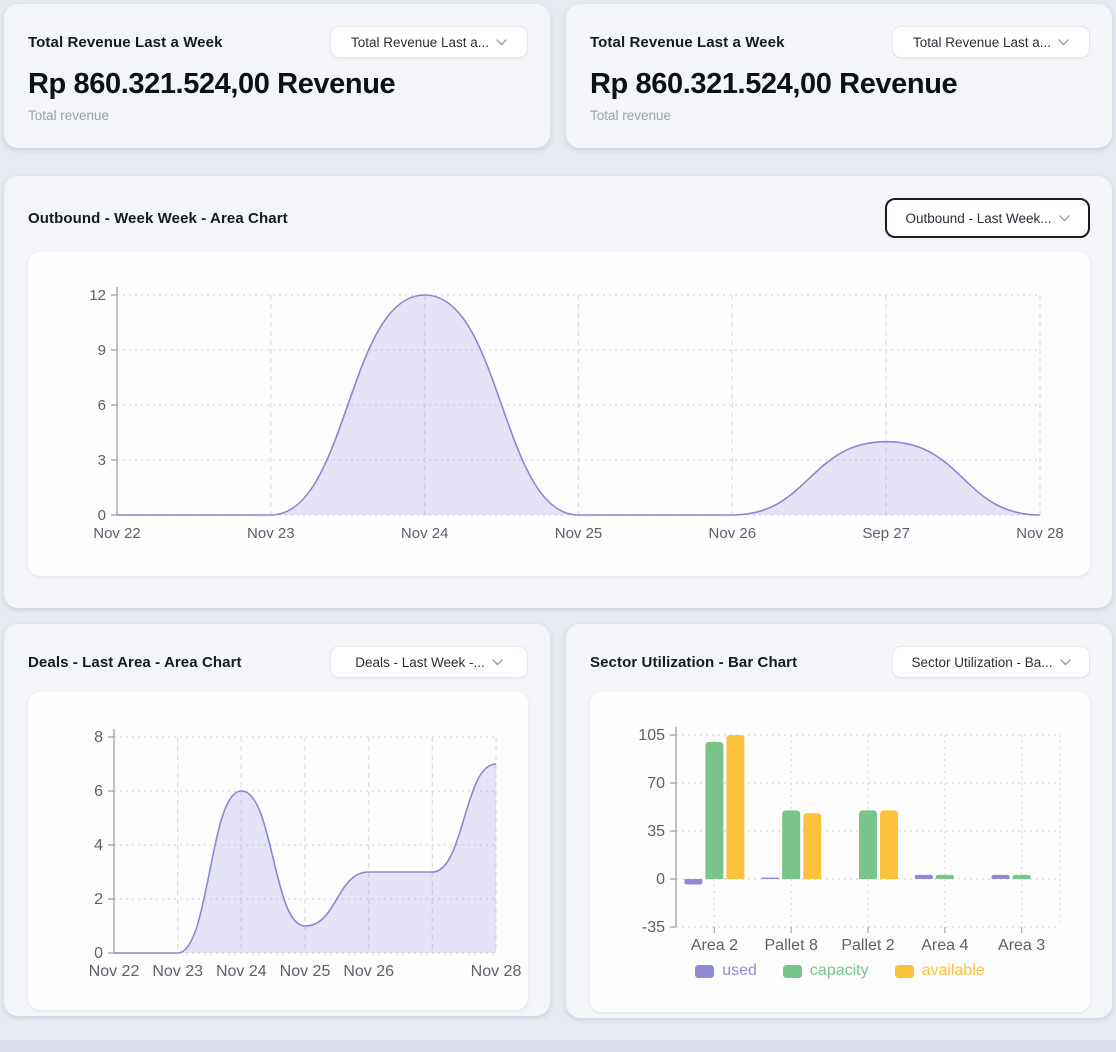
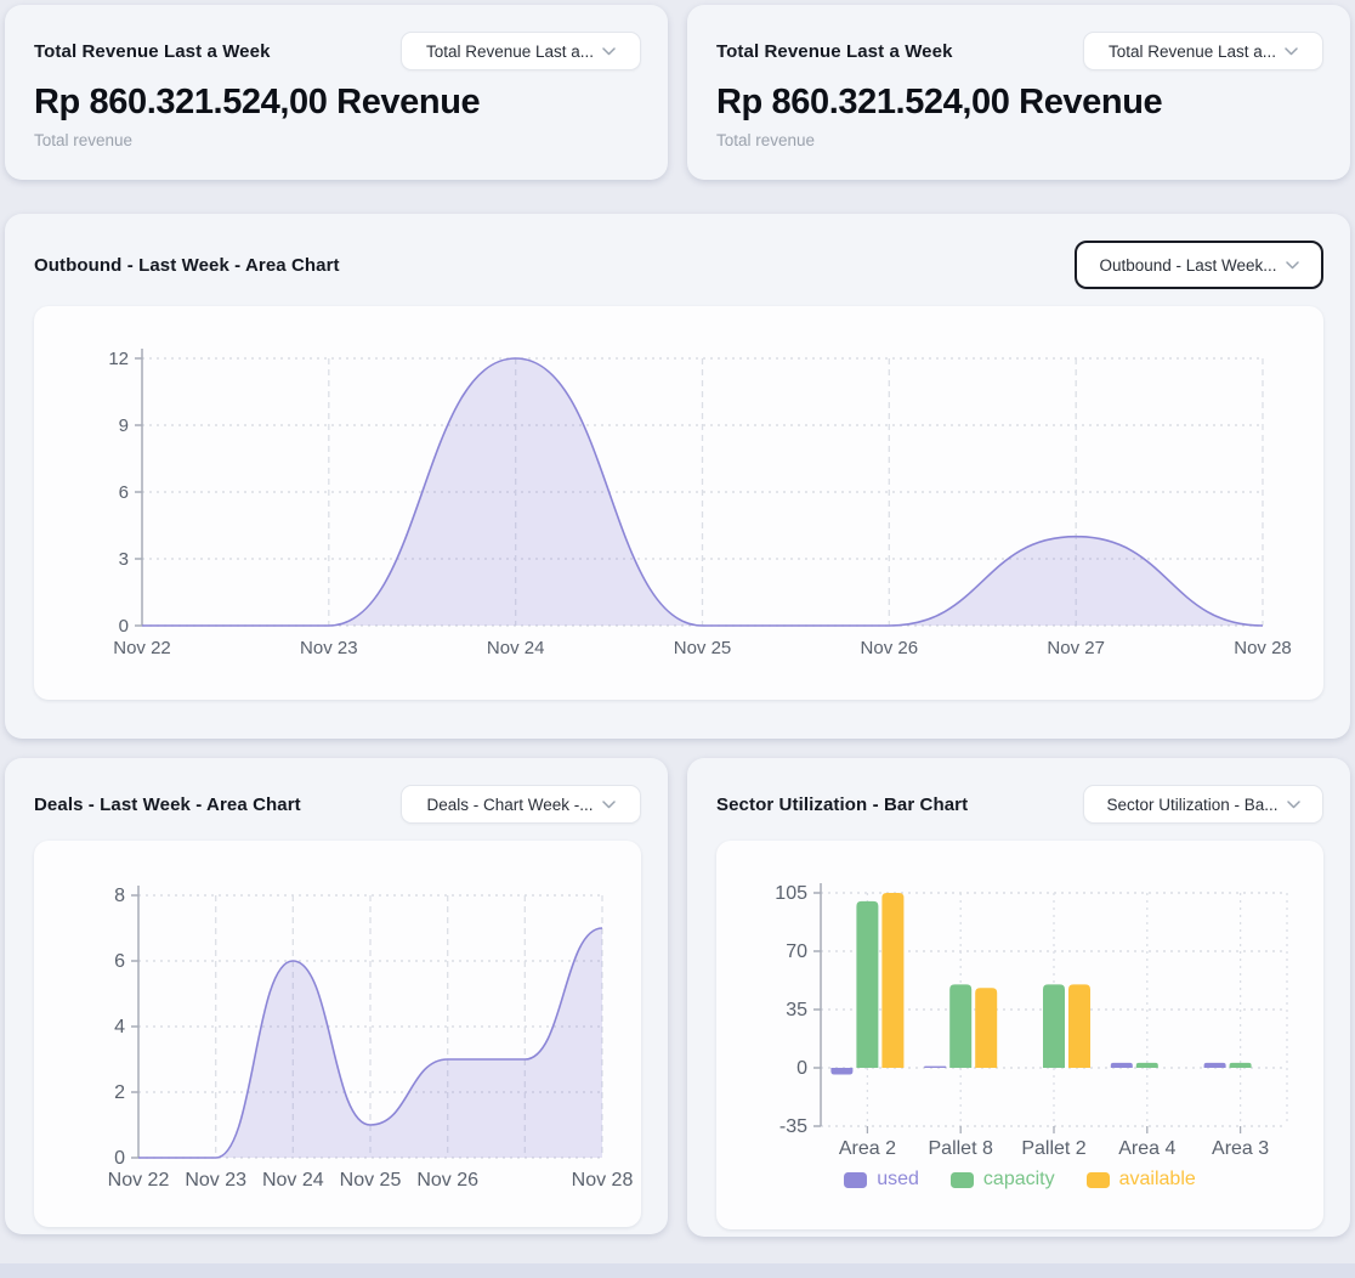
  Total Revenue Last a Week
  Total Revenue Last a...
  Rp 860.321.524,00 Revenue
  Total revenue
  Total Revenue Last a Week
  Total Revenue Last a...
  Rp 860.321.524,00 Revenue
  Total revenue
- Outbound - Week Week - Area Chart
+ Outbound - Last Week - Area Chart
  Outbound - Last Week...
  0
  3
  6
  9
  12
  Nov 22
  Nov 23
  Nov 24
  Nov 25
  Nov 26
- Sep 27
+ Nov 27
  Nov 28
- Deals - Last Area - Area Chart
+ Deals - Last Week - Area Chart
- Deals - Last Week -...
+ Deals - Chart Week -...
  0
  2
  4
  6
  8
  Nov 22
  Nov 23
  Nov 24
  Nov 25
  Nov 26
  Nov 28
  Sector Utilization - Bar Chart
  Sector Utilization - Ba...
  -35
  0
  35
  70
  105
  Area 2
  Pallet 8
  Pallet 2
  Area 4
  Area 3
  used
  capacity
  available
